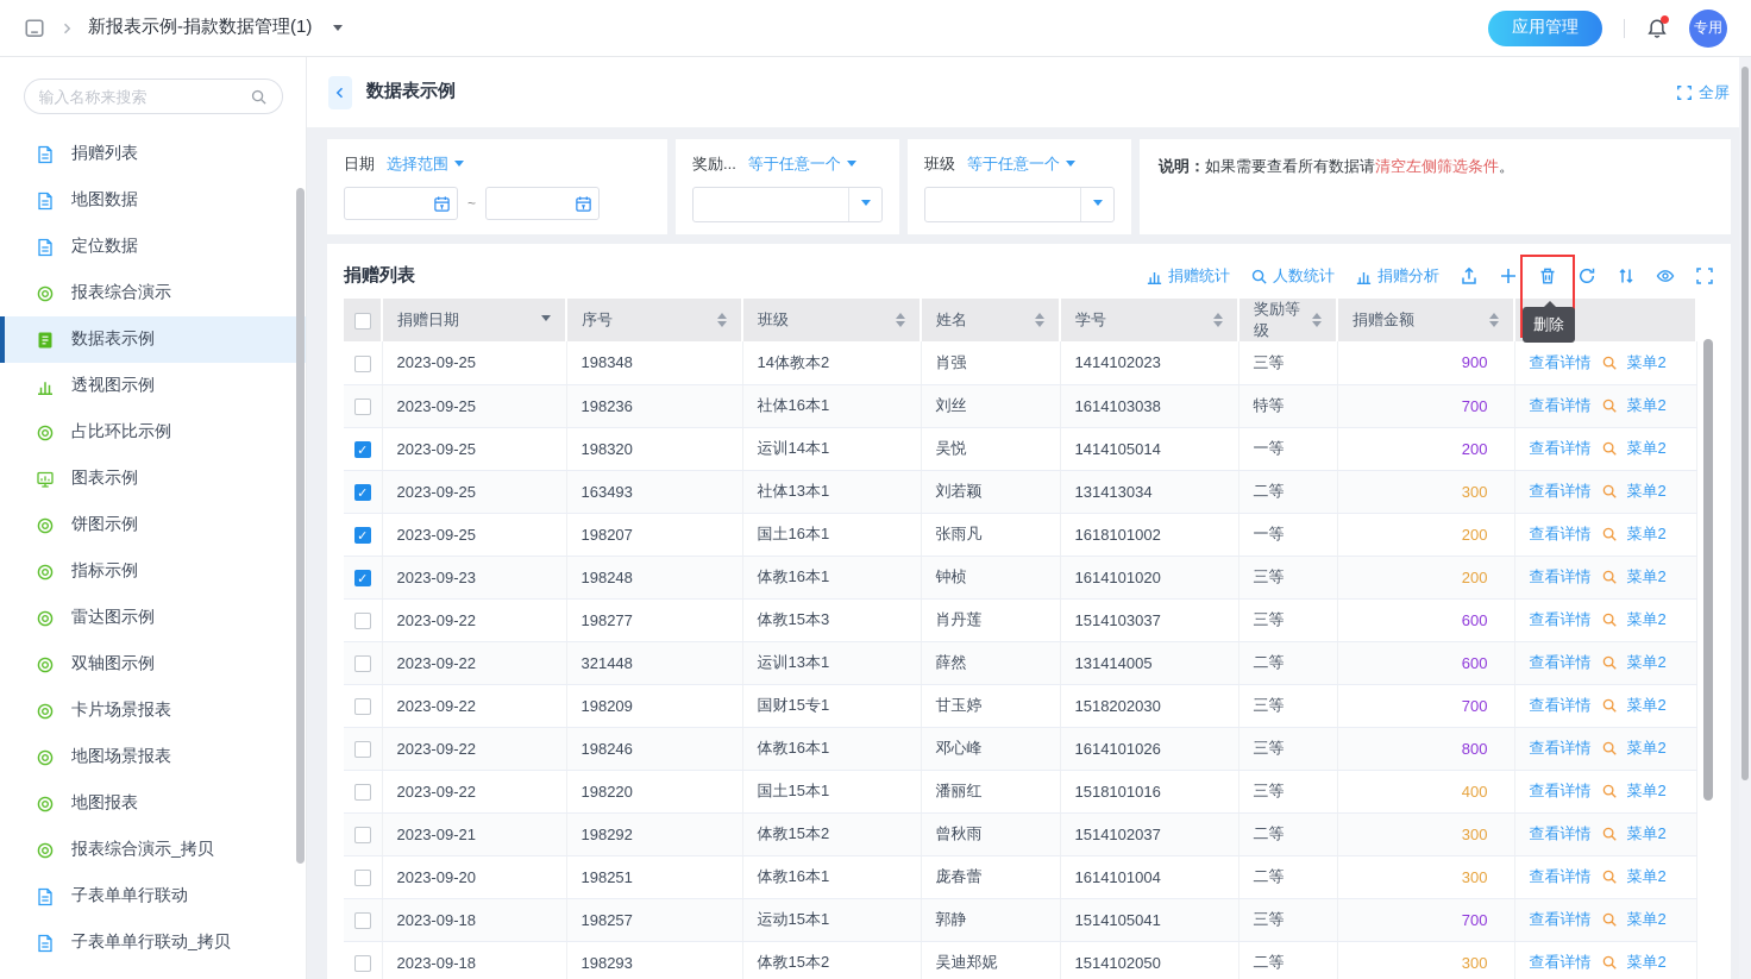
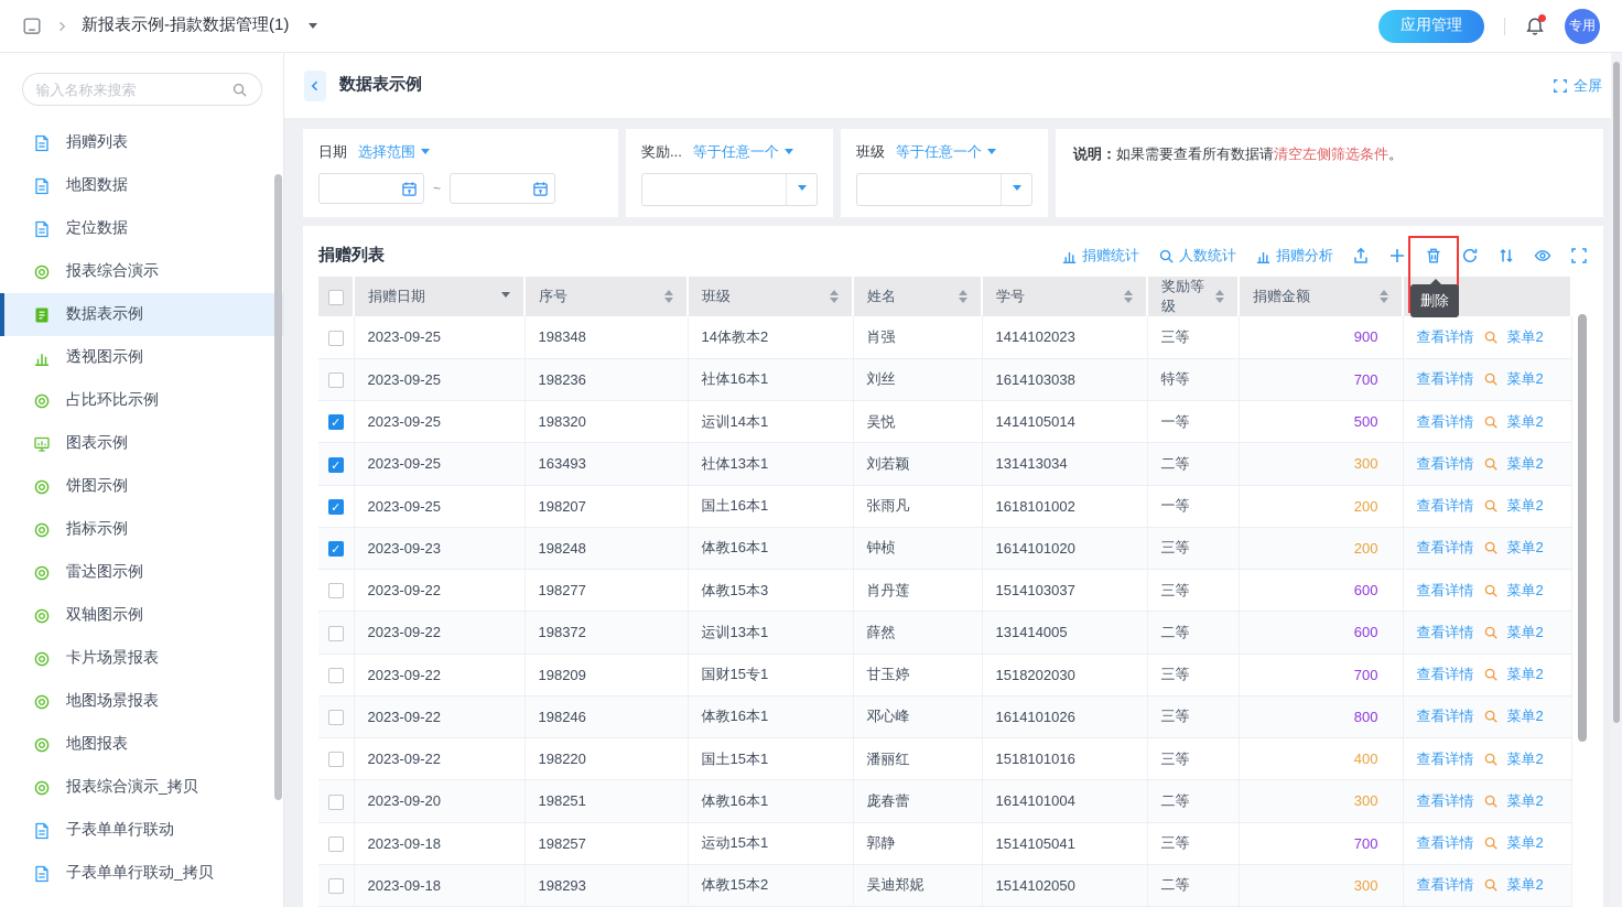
  新报表示例-捐款数据管理(1)
  应用管理
  专用
  输入名称来搜索
  捐赠列表
  地图数据
  定位数据
  报表综合演示
  数据表示例
  透视图示例
  占比环比示例
  图表示例
  饼图示例
  指标示例
  雷达图示例
  双轴图示例
  卡片场景报表
  地图场景报表
  地图报表
  报表综合演示_拷贝
  子表单单行联动
  子表单单行联动_拷贝
  数据表示例
  全屏
  日期
  选择范围
  ~
  奖励...
  等于任意一个
  班级
  等于任意一个
  说明：如果需要查看所有数据请清空左侧筛选条件。
  捐赠列表
  捐赠统计
  人数统计
  捐赠分析
  删除
  	捐赠日期	序号	班级	姓名	学号	奖励等级	捐赠金额
  	2023-09-25	198348	14体教本2	肖强	1414102023	三等	900	查看详情 菜单2
  	2023-09-25	198236	社体16本1	刘丝	1614103038	特等	700	查看详情 菜单2
- ✓	2023-09-25	198320	运训14本1	吴悦	1414105014	一等	200	查看详情 菜单2
+ ✓	2023-09-25	198320	运训14本1	吴悦	1414105014	一等	500	查看详情 菜单2
  ✓	2023-09-25	163493	社体13本1	刘若颖	131413034	二等	300	查看详情 菜单2
  ✓	2023-09-25	198207	国土16本1	张雨凡	1618101002	一等	200	查看详情 菜单2
  ✓	2023-09-23	198248	体教16本1	钟桢	1614101020	三等	200	查看详情 菜单2
  	2023-09-22	198277	体教15本3	肖丹莲	1514103037	三等	600	查看详情 菜单2
- 	2023-09-22	321448	运训13本1	薛然	131414005	二等	600	查看详情 菜单2
+ 	2023-09-22	198372	运训13本1	薛然	131414005	二等	600	查看详情 菜单2
  	2023-09-22	198209	国财15专1	甘玉婷	1518202030	三等	700	查看详情 菜单2
  	2023-09-22	198246	体教16本1	邓心峰	1614101026	三等	800	查看详情 菜单2
  	2023-09-22	198220	国土15本1	潘丽红	1518101016	三等	400	查看详情 菜单2
- 	2023-09-21	198292	体教15本2	曾秋雨	1514102037	二等	300	查看详情 菜单2
  	2023-09-20	198251	体教16本1	庞春蕾	1614101004	二等	300	查看详情 菜单2
  	2023-09-18	198257	运动15本1	郭静	1514105041	三等	700	查看详情 菜单2
  	2023-09-18	198293	体教15本2	吴迪郑妮	1514102050	二等	300	查看详情 菜单2
